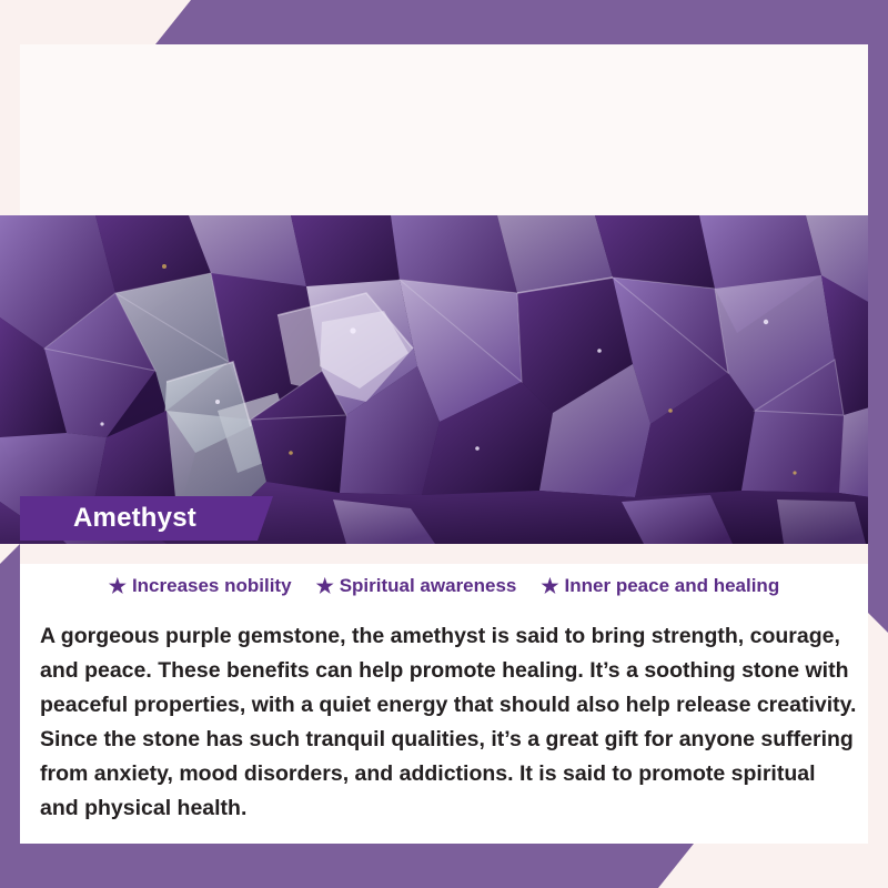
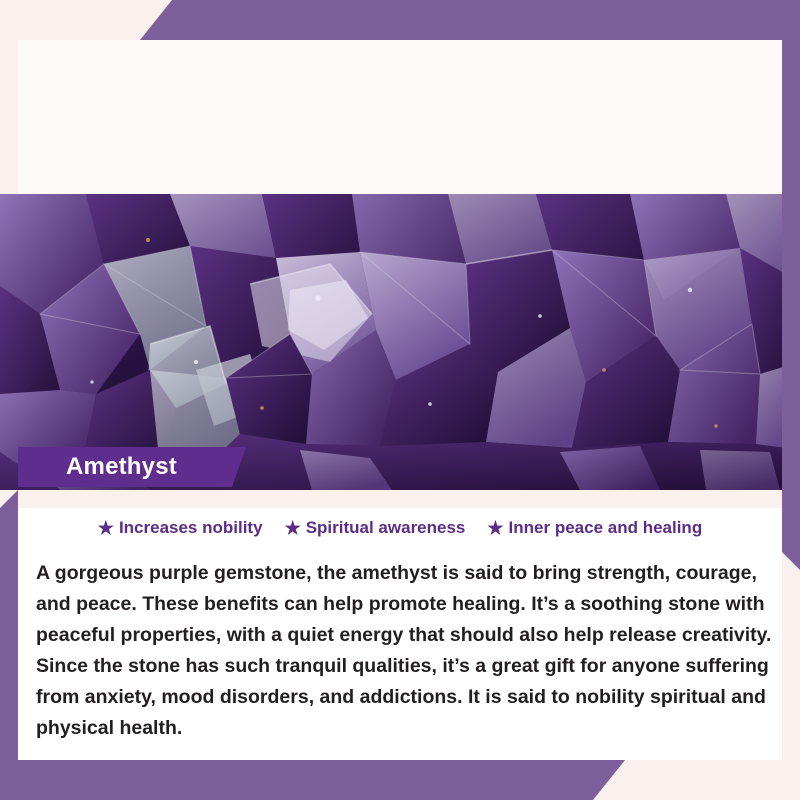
  Amethyst
  ★
  Increases nobility
  ★
  Spiritual awareness
  ★
  Inner peace and healing
- A gorgeous purple gemstone, the amethyst is said to bring strength, courage, and peace. These benefits can help promote healing. It’s a soothing stone with peaceful properties, with a quiet energy that should also help release creativity. Since the stone has such tranquil qualities, it’s a great gift for anyone suffering from anxiety, mood disorders, and addictions. It is said to promote spiritual and physical health.
+ A gorgeous purple gemstone, the amethyst is said to bring strength, courage, and peace. These benefits can help promote healing. It’s a soothing stone with peaceful properties, with a quiet energy that should also help release creativity. Since the stone has such tranquil qualities, it’s a great gift for anyone suffering from anxiety, mood disorders, and addictions. It is said to nobility spiritual and physical health.
